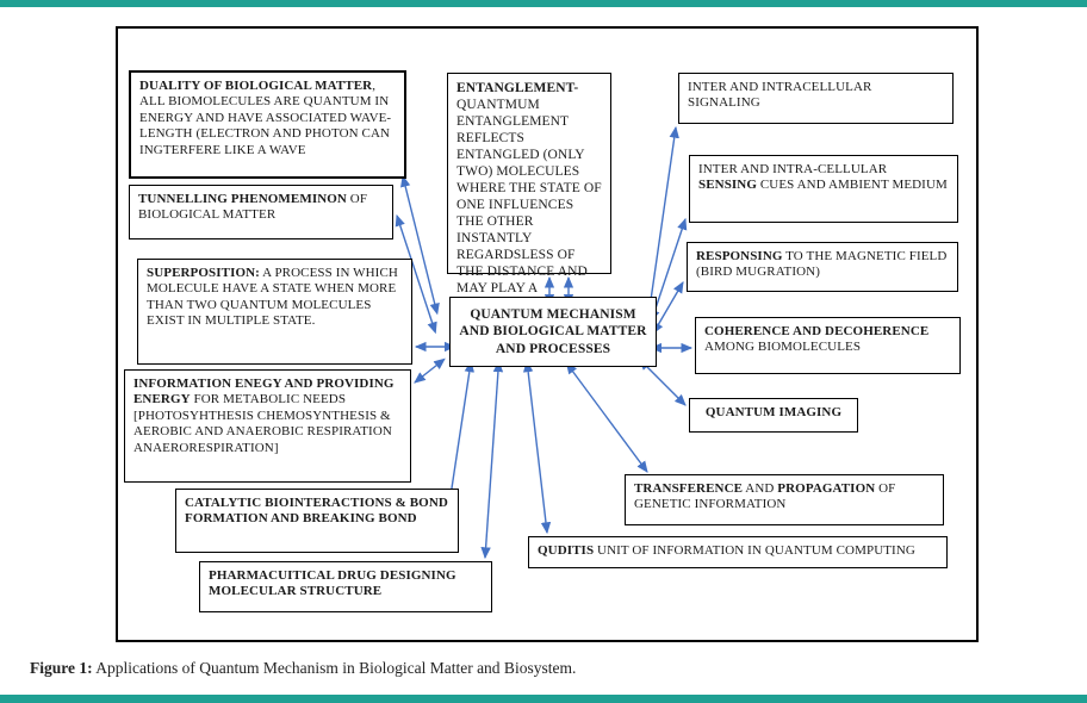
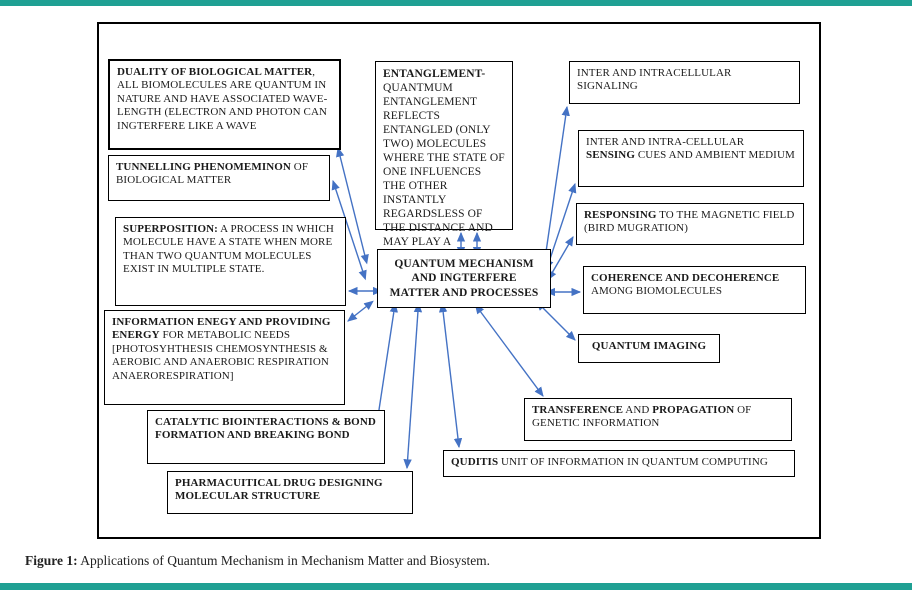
- DUALITY OF BIOLOGICAL MATTER, ALL BIOMOLECULES ARE QUANTUM IN ENERGY AND HAVE ASSOCIATED WAVE-LENGTH (ELECTRON AND PHOTON CAN INGTERFERE LIKE A WAVE
+ DUALITY OF BIOLOGICAL MATTER, ALL BIOMOLECULES ARE QUANTUM IN NATURE AND HAVE ASSOCIATED WAVE-LENGTH (ELECTRON AND PHOTON CAN INGTERFERE LIKE A WAVE
  TUNNELLING PHENOMEMINON OF BIOLOGICAL MATTER
  SUPERPOSITION: A PROCESS IN WHICH MOLECULE HAVE A STATE WHEN MORE THAN TWO QUANTUM MOLECULES EXIST IN MULTIPLE STATE.
  INFORMATION ENEGY AND PROVIDING ENERGY FOR METABOLIC NEEDS [PHOTOSYHTHESIS CHEMOSYNTHESIS & AEROBIC AND ANAEROBIC RESPIRATION ANAERORESPIRATION]
  CATALYTIC BIOINTERACTIONS & BOND FORMATION AND BREAKING BOND
  PHARMACUITICAL DRUG DESIGNING MOLECULAR STRUCTURE
  ENTANGLEMENT-QUANTMUM ENTANGLEMENT REFLECTS ENTANGLED (ONLY TWO) MOLECULES WHERE THE STATE OF ONE INFLUENCES THE OTHER INSTANTLY REGARDSLESS OF THE DISTANCE AND MAY PLAY A
- QUANTUM MECHANISM AND BIOLOGICAL MATTER AND PROCESSES
+ QUANTUM MECHANISM AND INGTERFERE MATTER AND PROCESSES
  INTER AND INTRACELLULAR SIGNALING
  INTER AND INTRA-CELLULAR SENSING CUES AND AMBIENT MEDIUM
  RESPONSING TO THE MAGNETIC FIELD (BIRD MUGRATION)
  COHERENCE AND DECOHERENCE AMONG BIOMOLECULES
  QUANTUM IMAGING
  TRANSFERENCE AND PROPAGATION OF GENETIC INFORMATION
  QUDITIS UNIT OF INFORMATION IN QUANTUM COMPUTING
- Figure 1: Applications of Quantum Mechanism in Biological Matter and Biosystem.
+ Figure 1: Applications of Quantum Mechanism in Mechanism Matter and Biosystem.
